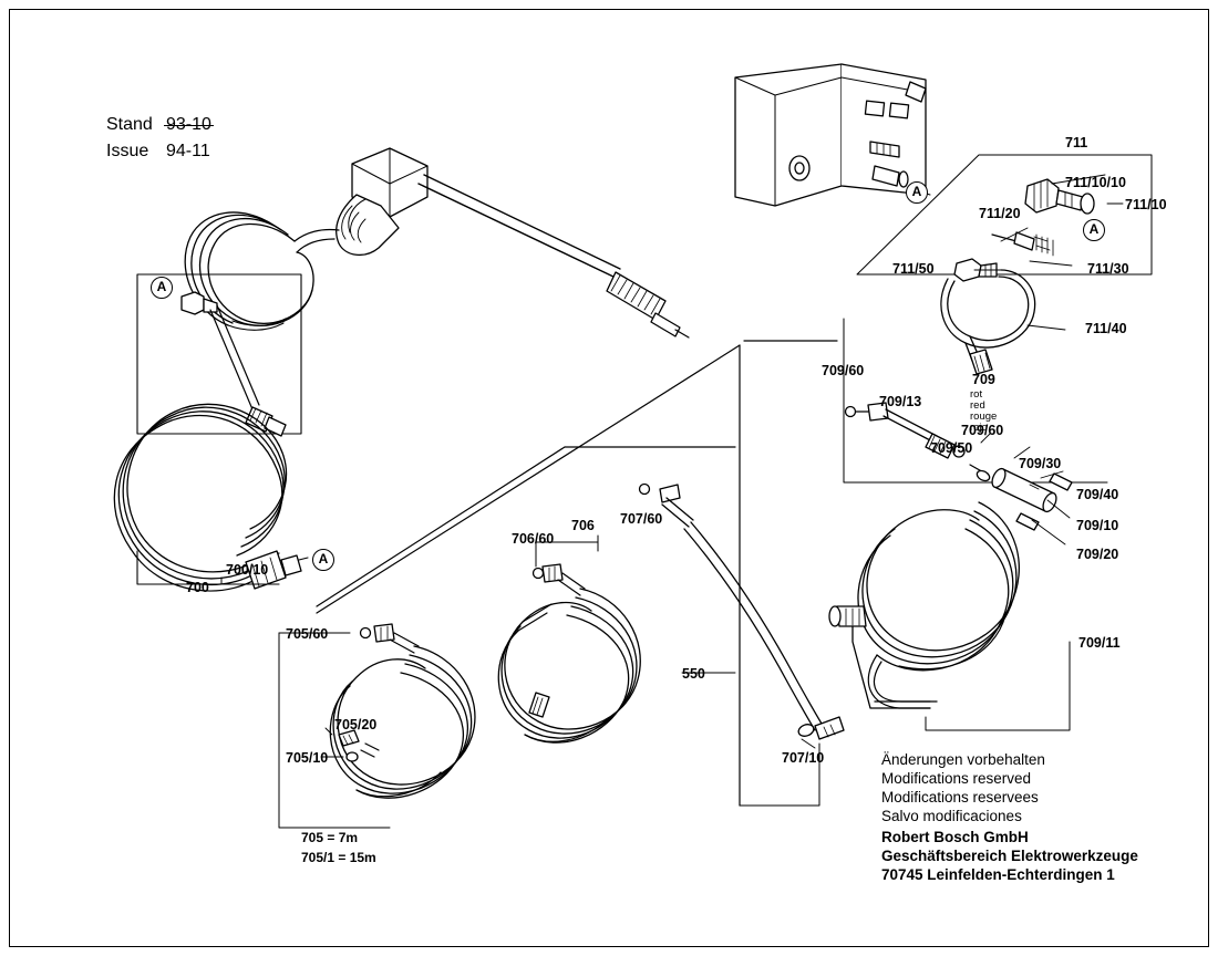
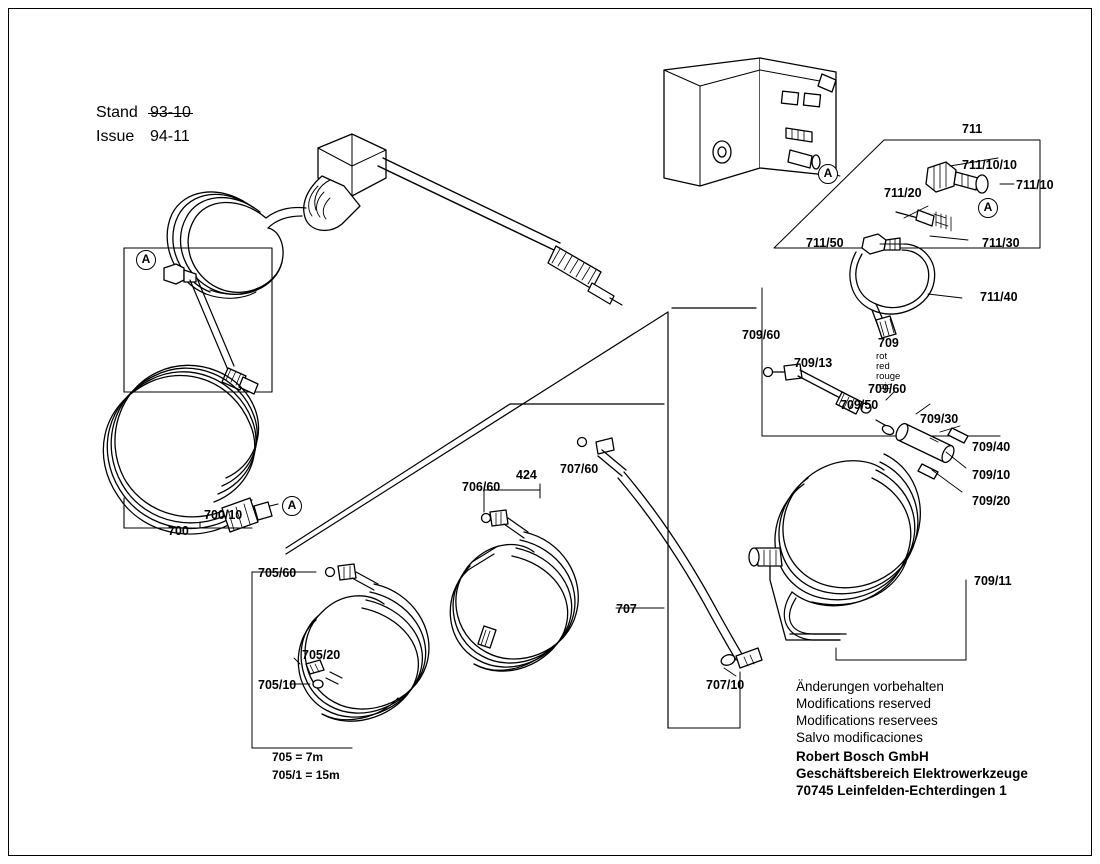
  Stand 93-10
  Issue 94-11
  711
  711/10/10
  711/10
  711/20
  711/30
  711/40
  711/50
  709/60
  709/13
  709
  709/60
  709/50
  709/30
  709/40
  709/10
  709/20
  709/11
  700
  700/10
  705/60
  705/20
  705/10
- 706
+ 424
  706/60
- 550
+ 707
  707/60
  707/10
  rot
  red
  rouge
  rojo
  705 = 7m
  705/1 = 15m
  A
  A
  A
  A
  Änderungen vorbehalten
  Modifications reserved
  Modifications reservees
  Salvo modificaciones
  Robert Bosch GmbH
  Geschäftsbereich Elektrowerkzeuge
  70745 Leinfelden-Echterdingen 1
